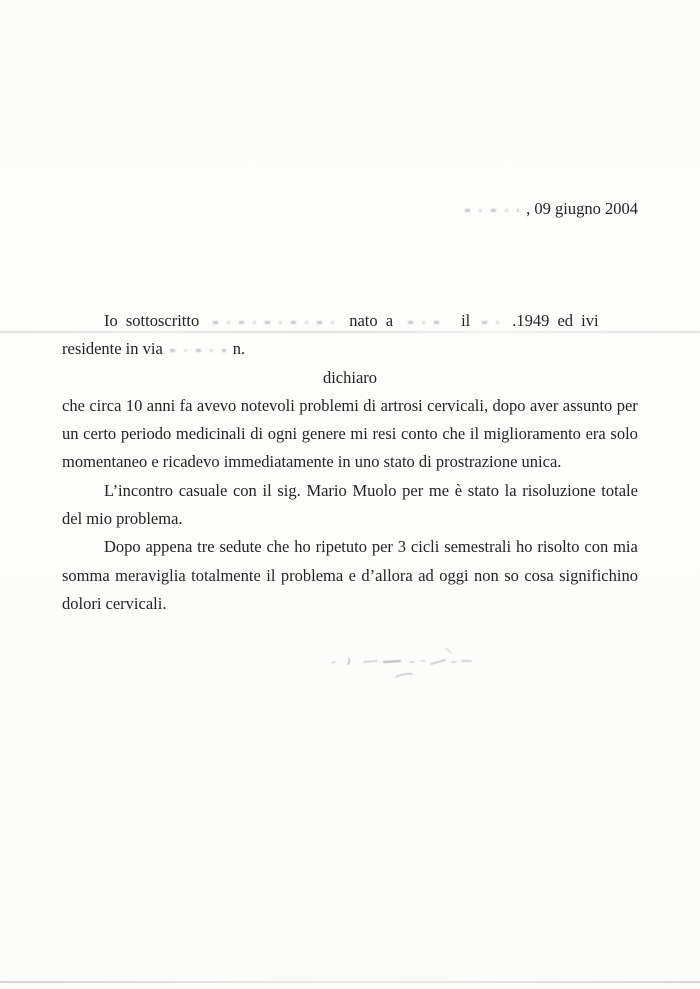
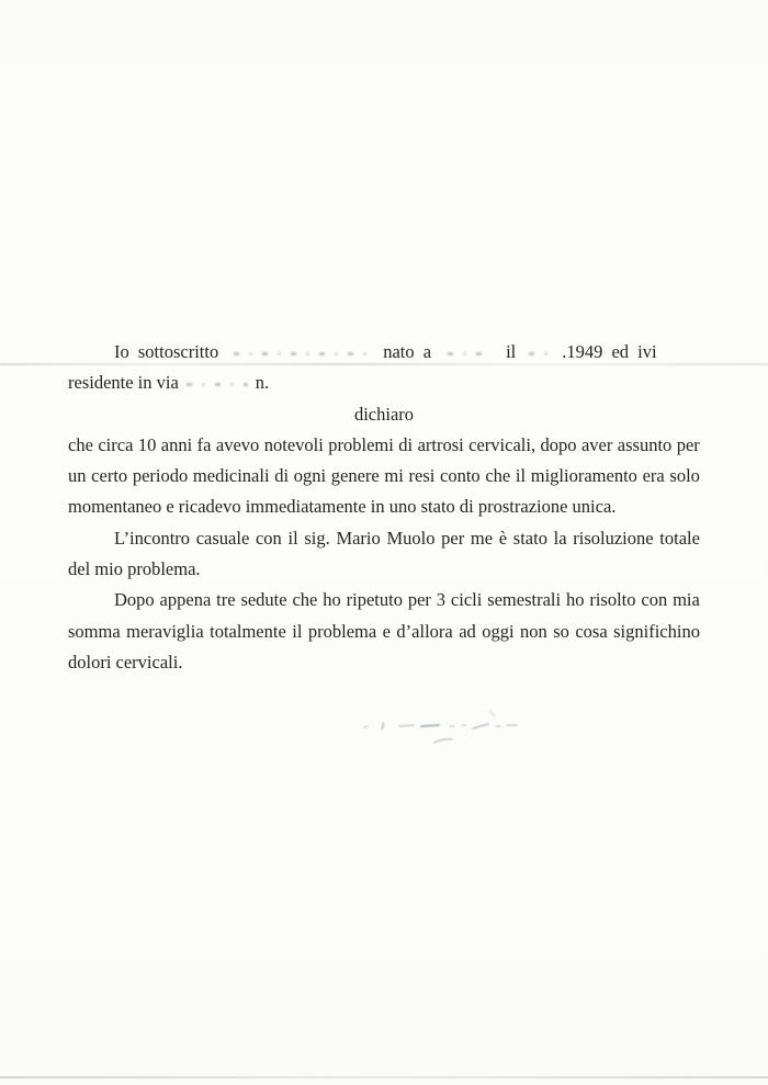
- , 09 giugno 2004
  Io sottoscritto nato a il .1949 ed ivi
  residente in via n.
  dichiaro
  che
  circa
  10
  anni
  fa
  avevo
  notevoli
  problemi
  di
  artrosi
  cervicali,
  dopo
  aver
  assunto
  per
  un
  certo
  periodo
  medicinali
  di
  ogni
  genere
  mi
  resi
  conto
  che
  il
  miglioramento
  era
  solo
  momentaneo e ricadevo immediatamente in uno stato di prostrazione unica.
  L’incontro
  casuale
  con
  il
  sig.
  Mario
  Muolo
  per
  me
  è
  stato
  la
  risoluzione
  totale
  del mio problema.
  Dopo
  appena
  tre
  sedute
  che
  ho
  ripetuto
  per
  3
  cicli
  semestrali
  ho
  risolto
  con
  mia
  somma
  meraviglia
  totalmente
  il
  problema
  e
  d’allora
  ad
  oggi
  non
  so
  cosa
  significhino
  dolori cervicali.
